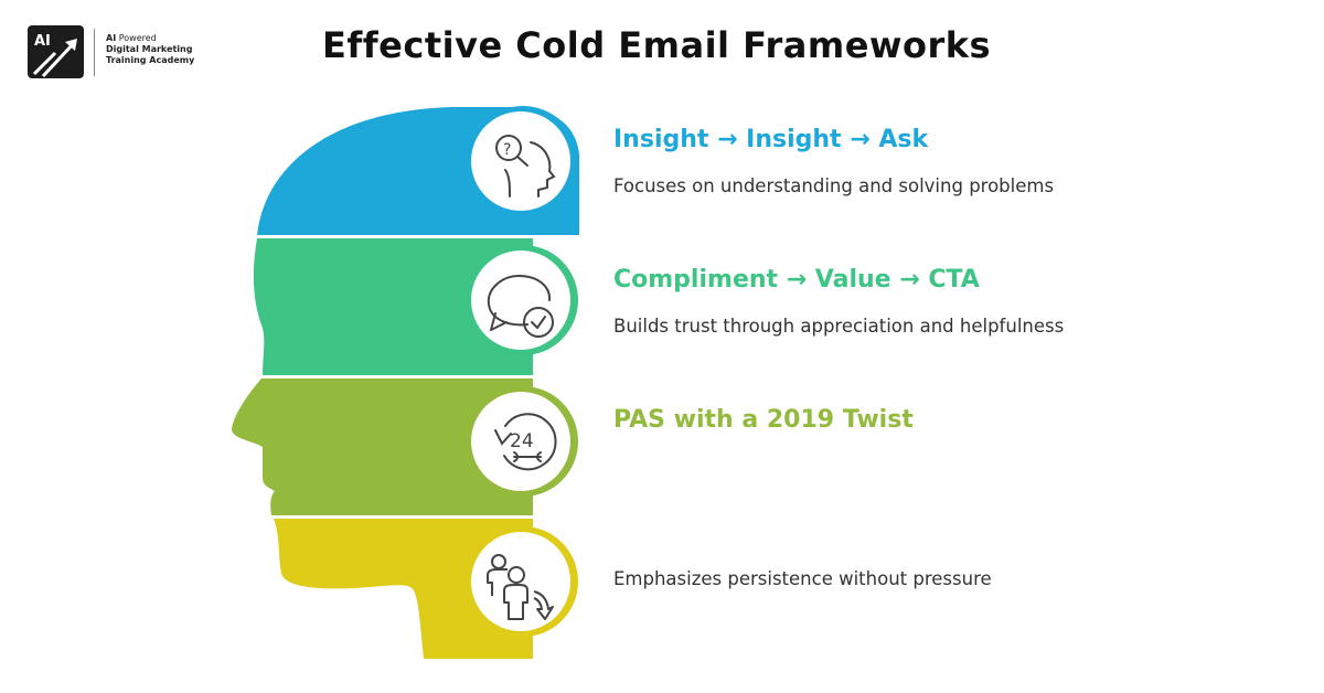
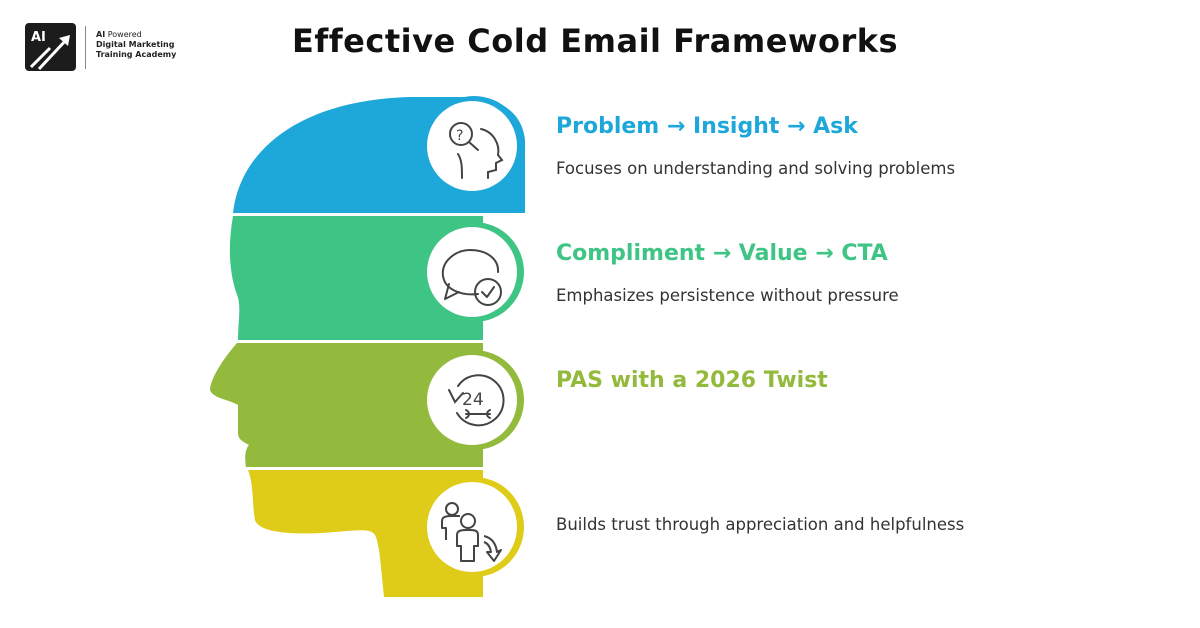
  AI
  AI Powered
  Digital Marketing
  Training Academy
  Effective Cold Email Frameworks
  ?
  24
- Insight → Insight → Ask
+ Problem → Insight → Ask
  Focuses on understanding and solving problems
  Compliment → Value → CTA
- Builds trust through appreciation and helpfulness
+ Emphasizes persistence without pressure
- PAS with a 2019 Twist
+ PAS with a 2026 Twist
- Emphasizes persistence without pressure
+ Builds trust through appreciation and helpfulness
